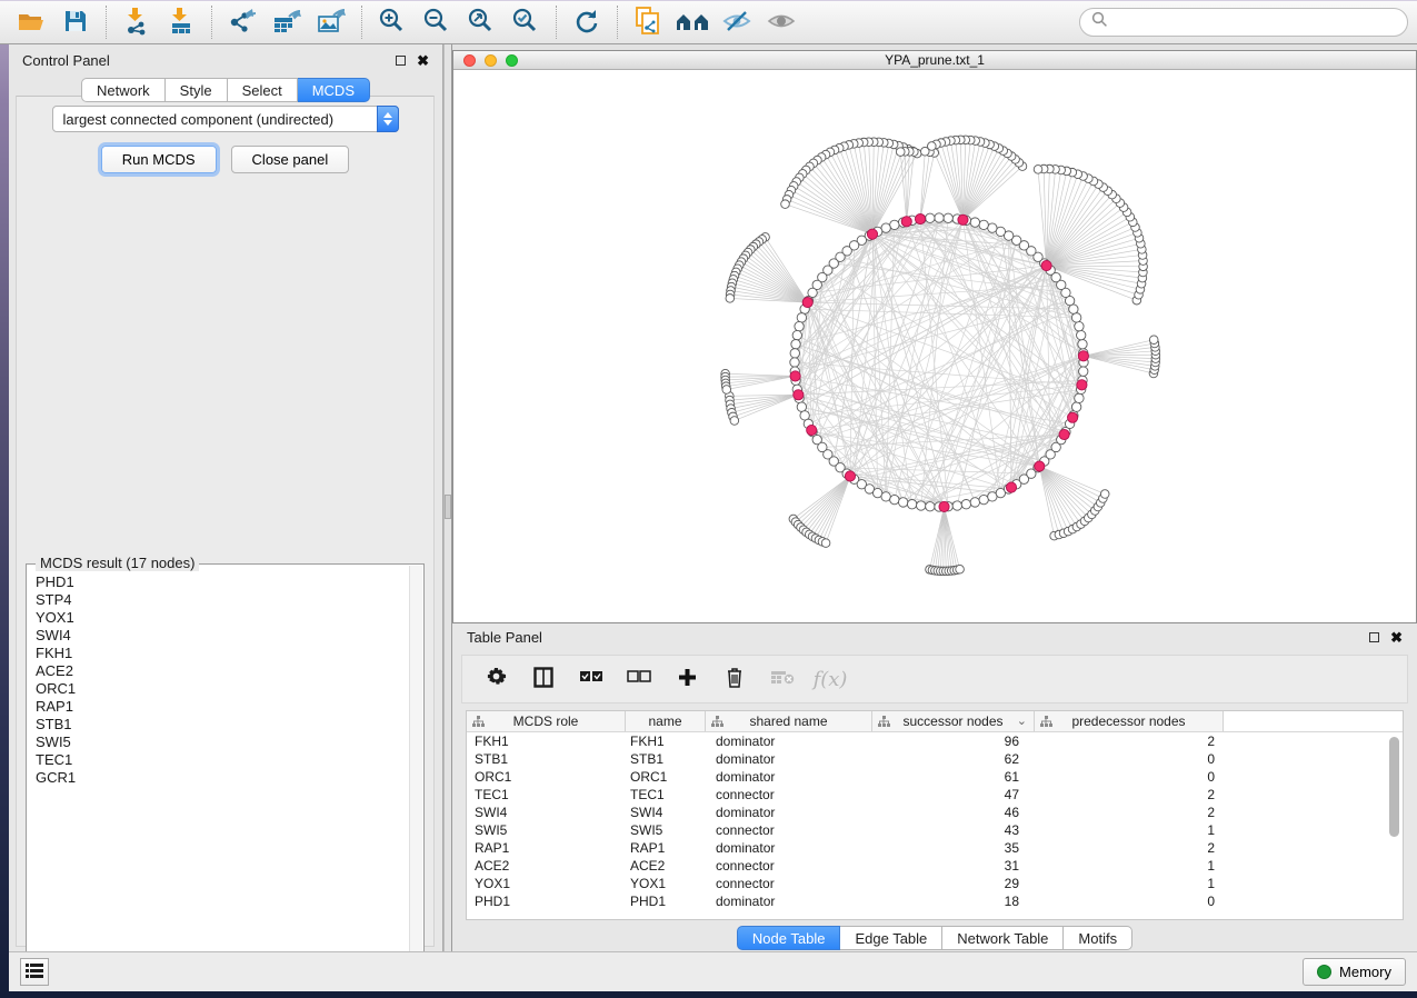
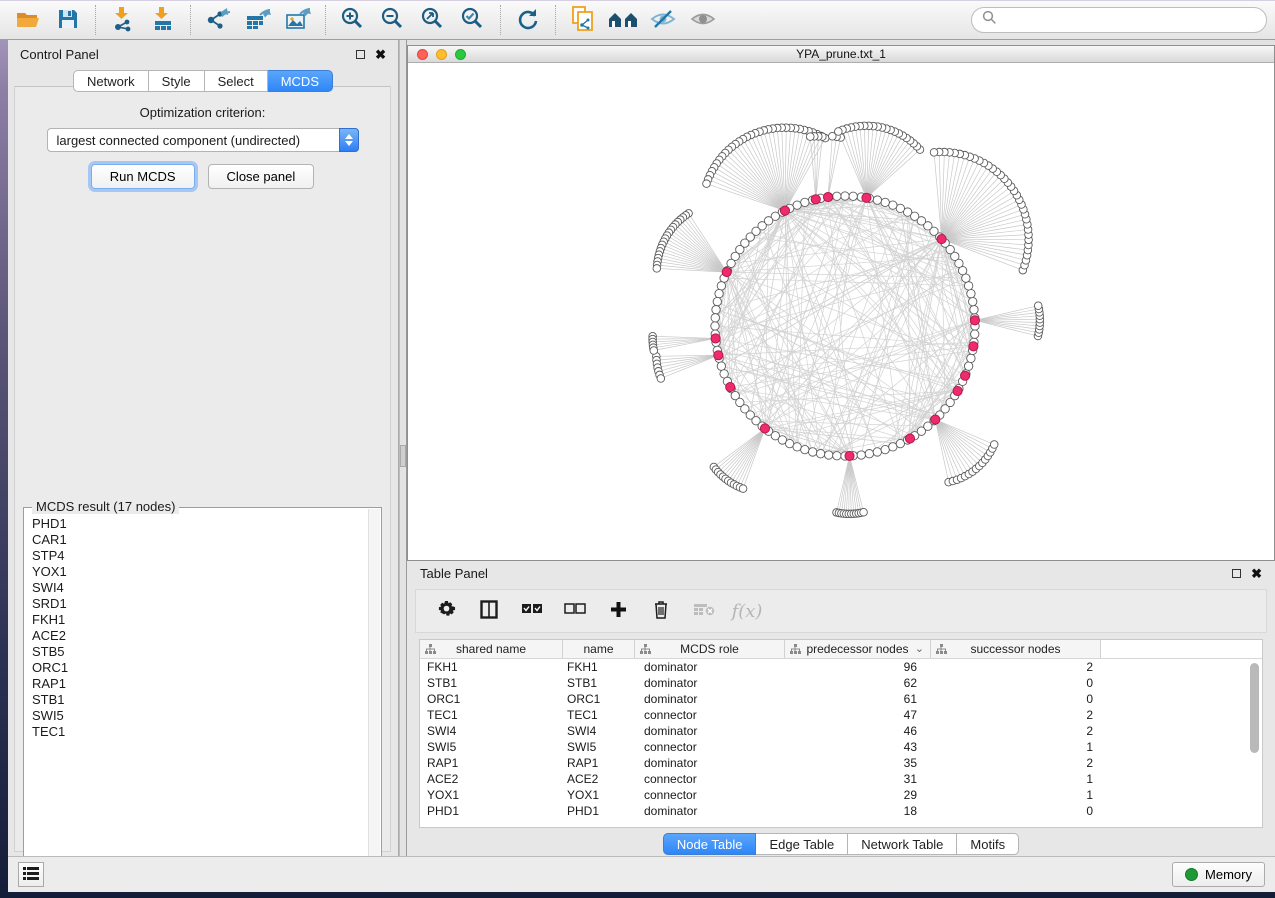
  Control Panel
  ✖
  Network
  Style
  Select
  MCDS
+ Optimization criterion:
  largest connected component (undirected)
  Run MCDS
  Close panel
  MCDS result (17 nodes)
  PHD1
+ CAR1
  STP4
  YOX1
  SWI4
+ SRD1
  FKH1
  ACE2
+ STB5
  ORC1
  RAP1
  STB1
  SWI5
  TEC1
- GCR1
  YPA_prune.txt_1
  Table Panel
  ✖
  f(x)
- MCDS role
+ shared name
  name
- shared name
+ MCDS role
- successor nodes
+ predecessor nodes
  ⌄
- predecessor nodes
+ successor nodes
  FKH1
  FKH1
  dominator
  96
  2
  STB1
  STB1
  dominator
  62
  0
  ORC1
  ORC1
  dominator
  61
  0
  TEC1
  TEC1
  connector
  47
  2
  SWI4
  SWI4
  dominator
  46
  2
  SWI5
  SWI5
  connector
  43
  1
  RAP1
  RAP1
  dominator
  35
  2
  ACE2
  ACE2
  connector
  31
  1
  YOX1
  YOX1
  connector
  29
  1
  PHD1
  PHD1
  dominator
  18
  0
  Node Table
  Edge Table
  Network Table
  Motifs
  Memory
